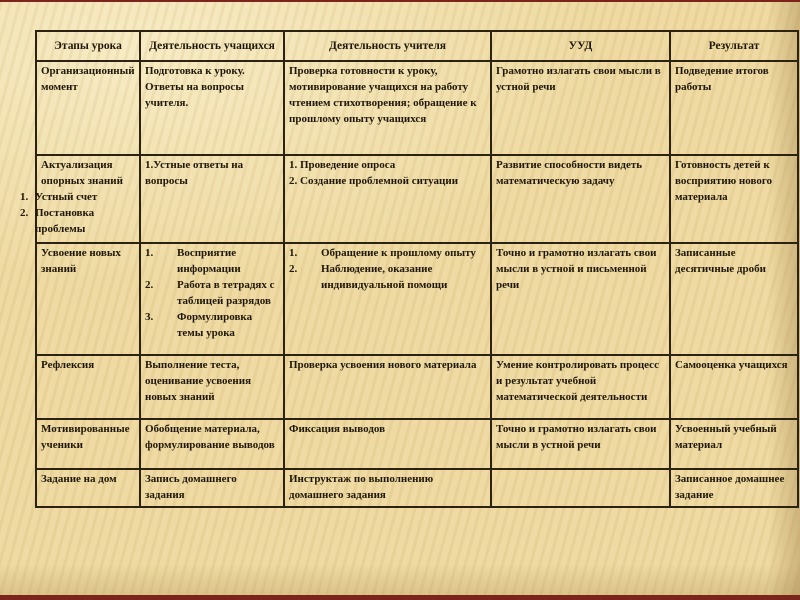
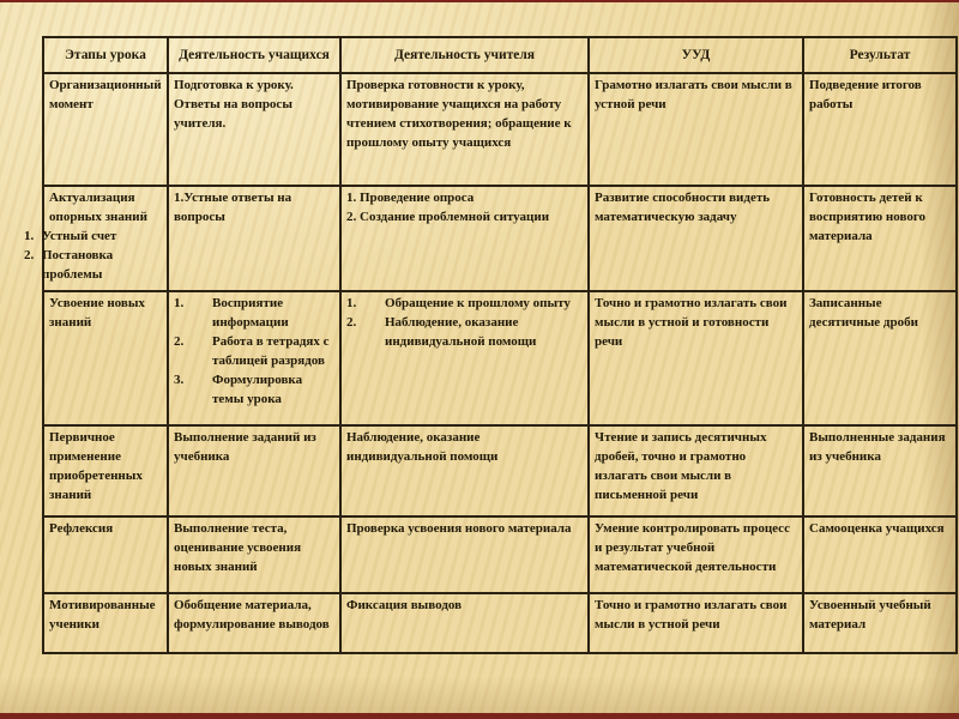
  Этапы урока	Деятельность учащихся	Деятельность учителя	УУД	Результат
  Организационный момент	Подготовка к уроку. Ответы на вопросы учителя.	Проверка готовности к уроку, мотивирование учащихся на работу чтением стихотворения; обращение к прошлому опыту учащихся	Грамотно излагать свои мысли в устной речи	Подведение итогов работы
  Актуализация опорных знаний1. Устный счет2. Постановка проблемы	1.Устные ответы на вопросы	1. Проведение опроса 2. Создание проблемной ситуации	Развитие способности видеть математическую задачу	Готовность детей к восприятию нового материала
- Усвоение новых знаний	1. Восприятие информации2. Работа в тетрадях с таблицей разрядов3. Формулировка темы урока	1. Обращение к прошлому опыту2. Наблюдение, оказание индивидуальной помощи	Точно и грамотно излагать свои мысли в устной и письменной речи	Записанные десятичные дроби
+ Усвоение новых знаний	1. Восприятие информации2. Работа в тетрадях с таблицей разрядов3. Формулировка темы урока	1. Обращение к прошлому опыту2. Наблюдение, оказание индивидуальной помощи	Точно и грамотно излагать свои мысли в устной и готовности речи	Записанные десятичные дроби
+ Первичное применение приобретенных знаний	Выполнение заданий из учебника	Наблюдение, оказание индивидуальной помощи	Чтение и запись десятичных дробей, точно и грамотно излагать свои мысли в письменной речи	Выполненные задания из учебника
  Рефлексия	Выполнение теста, оценивание усвоения новых знаний	Проверка усвоения нового материала	Умение контролировать процесс и результат учебной математической деятельности	Самооценка учащихся
  Мотивированные ученики	Обобщение материала, формулирование выводов	Фиксация выводов	Точно и грамотно излагать свои мысли в устной речи	Усвоенный учебный материал
- Задание на дом	Запись домашнего задания	Инструктаж по выполнению домашнего задания		Записанное домашнее задание
